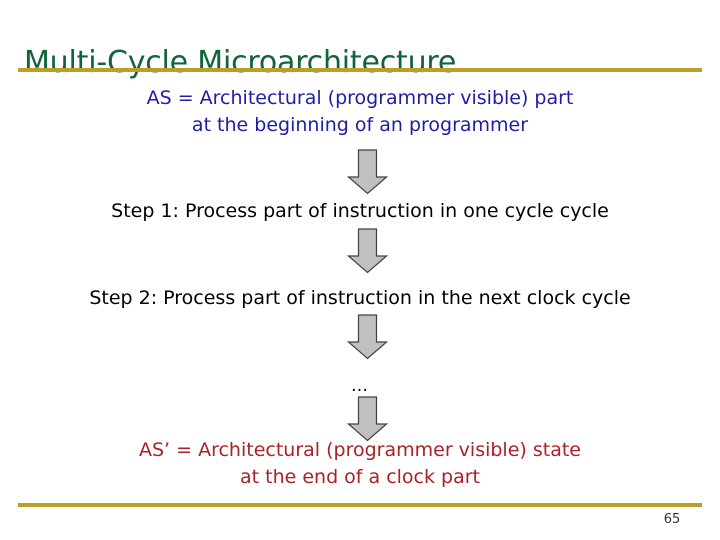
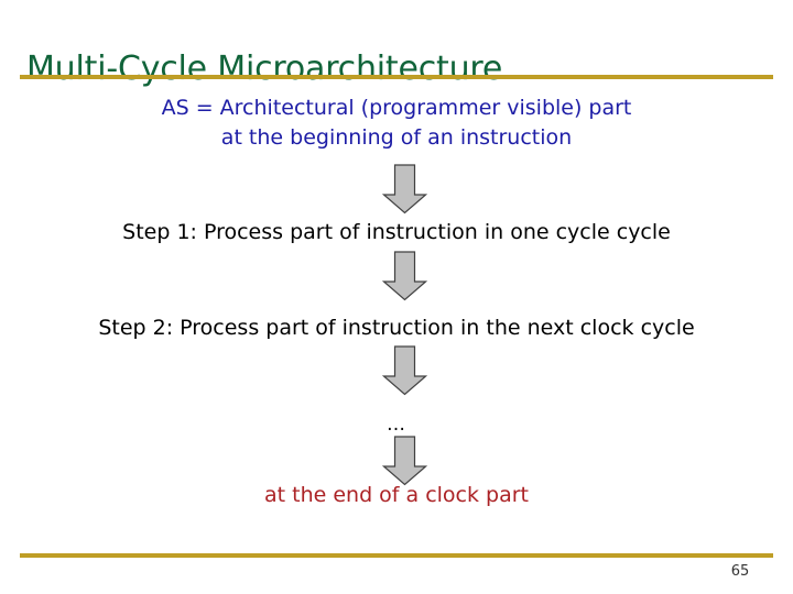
  Multi-Cycle Microarchitecture
  AS = Architectural (programmer visible) part
- at the beginning of an programmer
+ at the beginning of an instruction
  Step 1: Process part of instruction in one cycle cycle
  Step 2: Process part of instruction in the next clock cycle
  …
- AS’ = Architectural (programmer visible) state
  at the end of a clock part
  65
